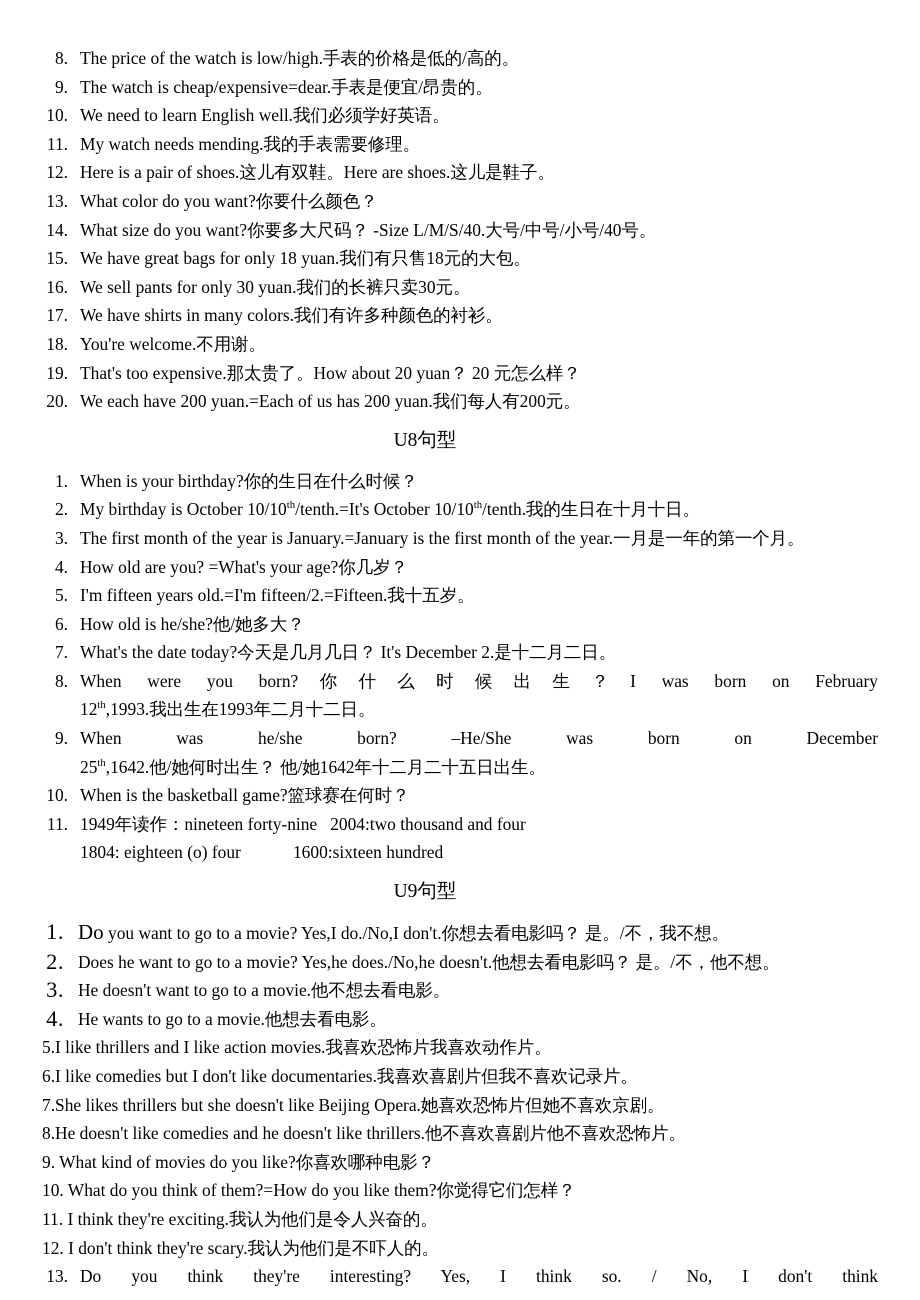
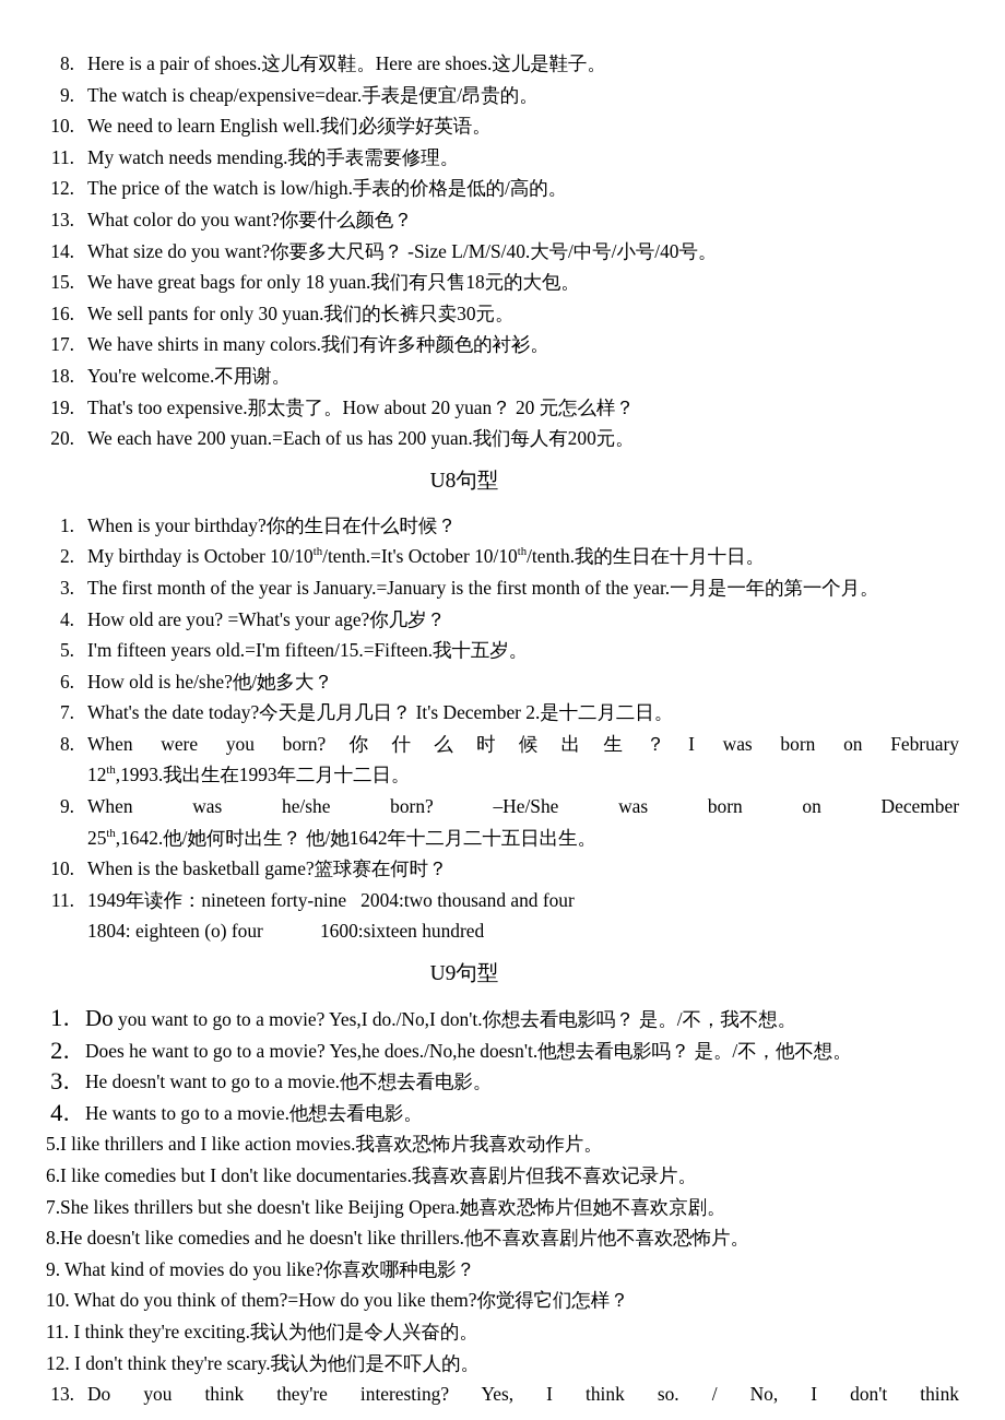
  8.
- The price of the watch is low/high.手表的价格是低的/高的。
+ Here is a pair of shoes.这儿有双鞋。Here are shoes.这儿是鞋子。
  9.
  The watch is cheap/expensive=dear.手表是便宜/昂贵的。
  10.
  We need to learn English well.我们必须学好英语。
  11.
  My watch needs mending.我的手表需要修理。
  12.
- Here is a pair of shoes.这儿有双鞋。Here are shoes.这儿是鞋子。
+ The price of the watch is low/high.手表的价格是低的/高的。
  13.
  What color do you want?你要什么颜色？
  14.
  What size do you want?你要多大尺码？ -Size L/M/S/40.大号/中号/小号/40号。
  15.
  We have great bags for only 18 yuan.我们有只售18元的大包。
  16.
  We sell pants for only 30 yuan.我们的长裤只卖30元。
  17.
  We have shirts in many colors.我们有许多种颜色的衬衫。
  18.
  You're welcome.不用谢。
  19.
  That's too expensive.那太贵了。How about 20 yuan？ 20 元怎么样？
  20.
  We each have 200 yuan.=Each of us has 200 yuan.我们每人有200元。
  U8句型
  1.
  When is your birthday?你的生日在什么时候？
  2.
  My birthday is October 10/10th/tenth.=It's October 10/10th/tenth.我的生日在十月十日。
  3.
  The first month of the year is January.=January is the first month of the year.一月是一年的第一个月。
  4.
  How old are you? =What's your age?你几岁？
  5.
- I'm fifteen years old.=I'm fifteen/2.=Fifteen.我十五岁。
+ I'm fifteen years old.=I'm fifteen/15.=Fifteen.我十五岁。
  6.
  How old is he/she?他/她多大？
  7.
  What's the date today?今天是几月几日？ It's December 2.是十二月二日。
  8.
  When were you born?你什么时候出生？I was born on February
  12th,1993.我出生在1993年二月十二日。
  9.
  When was he/she born? –He/She was born on December
  25th,1642.他/她何时出生？ 他/她1642年十二月二十五日出生。
  10.
  When is the basketball game?篮球赛在何时？
  11.
  1949年读作：nineteen forty-nine 2004:two thousand and four
  1804: eighteen (o) four 1600:sixteen hundred
  U9句型
  1.
  Do you want to go to a movie? Yes,I do./No,I don't.你想去看电影吗？ 是。/不，我不想。
  2.
  Does he want to go to a movie? Yes,he does./No,he doesn't.他想去看电影吗？ 是。/不，他不想。
  3.
  He doesn't want to go to a movie.他不想去看电影。
  4.
  He wants to go to a movie.他想去看电影。
  5.I like thrillers and I like action movies.我喜欢恐怖片我喜欢动作片。
  6.I like comedies but I don't like documentaries.我喜欢喜剧片但我不喜欢记录片。
  7.She likes thrillers but she doesn't like Beijing Opera.她喜欢恐怖片但她不喜欢京剧。
  8.He doesn't like comedies and he doesn't like thrillers.他不喜欢喜剧片他不喜欢恐怖片。
  9. What kind of movies do you like?你喜欢哪种电影？
  10. What do you think of them?=How do you like them?你觉得它们怎样？
  11. I think they're exciting.我认为他们是令人兴奋的。
  12. I don't think they're scary.我认为他们是不吓人的。
  13.
  Do you think they're interesting? Yes, I think so. / No, I don't think
